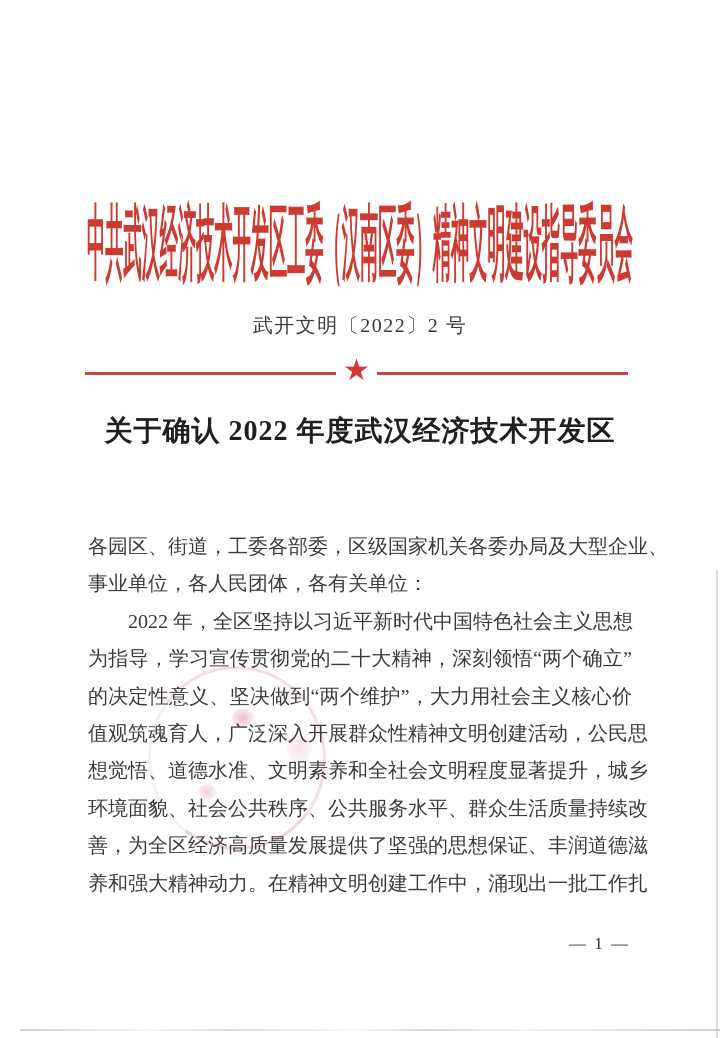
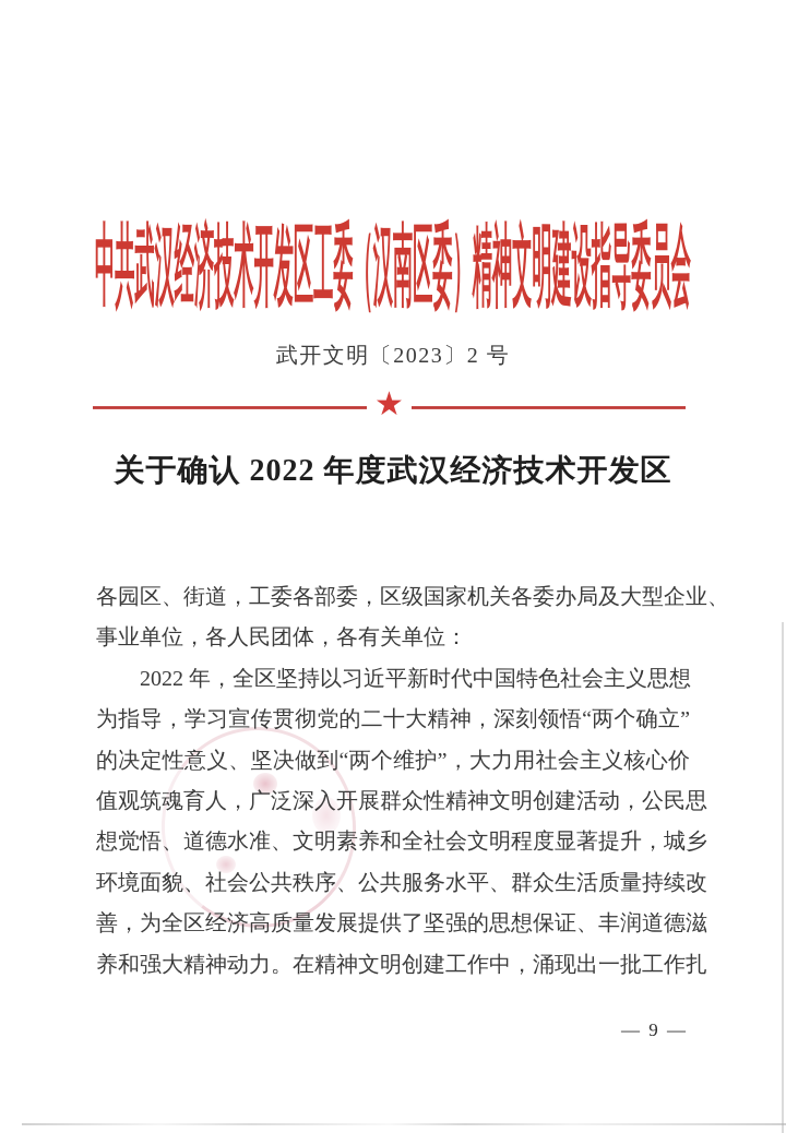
  中共武汉经济技术开发区工委（汉南区委）精神文明建设指导委员会
- 武开文明〔2022〕2 号
+ 武开文明〔2023〕2 号
  ★
  关于确认 2022 年度武汉经济技术开发区
  各园区、街道，工委各部委，区级国家机关各委办局及大型企业、
  事业单位，各人民团体，各有关单位：
  2022 年，全区坚持以习近平新时代中国特色社会主义思想
  为指导，学习宣传贯彻党的二十大精神，深刻领悟“两个确立”
  的决定性意义、坚决做到“两个维护”，大力用社会主义核心价
  值观筑魂育人，广泛深入开展群众性精神文明创建活动，公民思
  想觉悟、道德水准、文明素养和全社会文明程度显著提升，城乡
  环境面貌、社会公共秩序、公共服务水平、群众生活质量持续改
  善，为全区经济高质量发展提供了坚强的思想保证、丰润道德滋
  养和强大精神动力。在精神文明创建工作中，涌现出一批工作扎
- — 1 —
+ — 9 —
